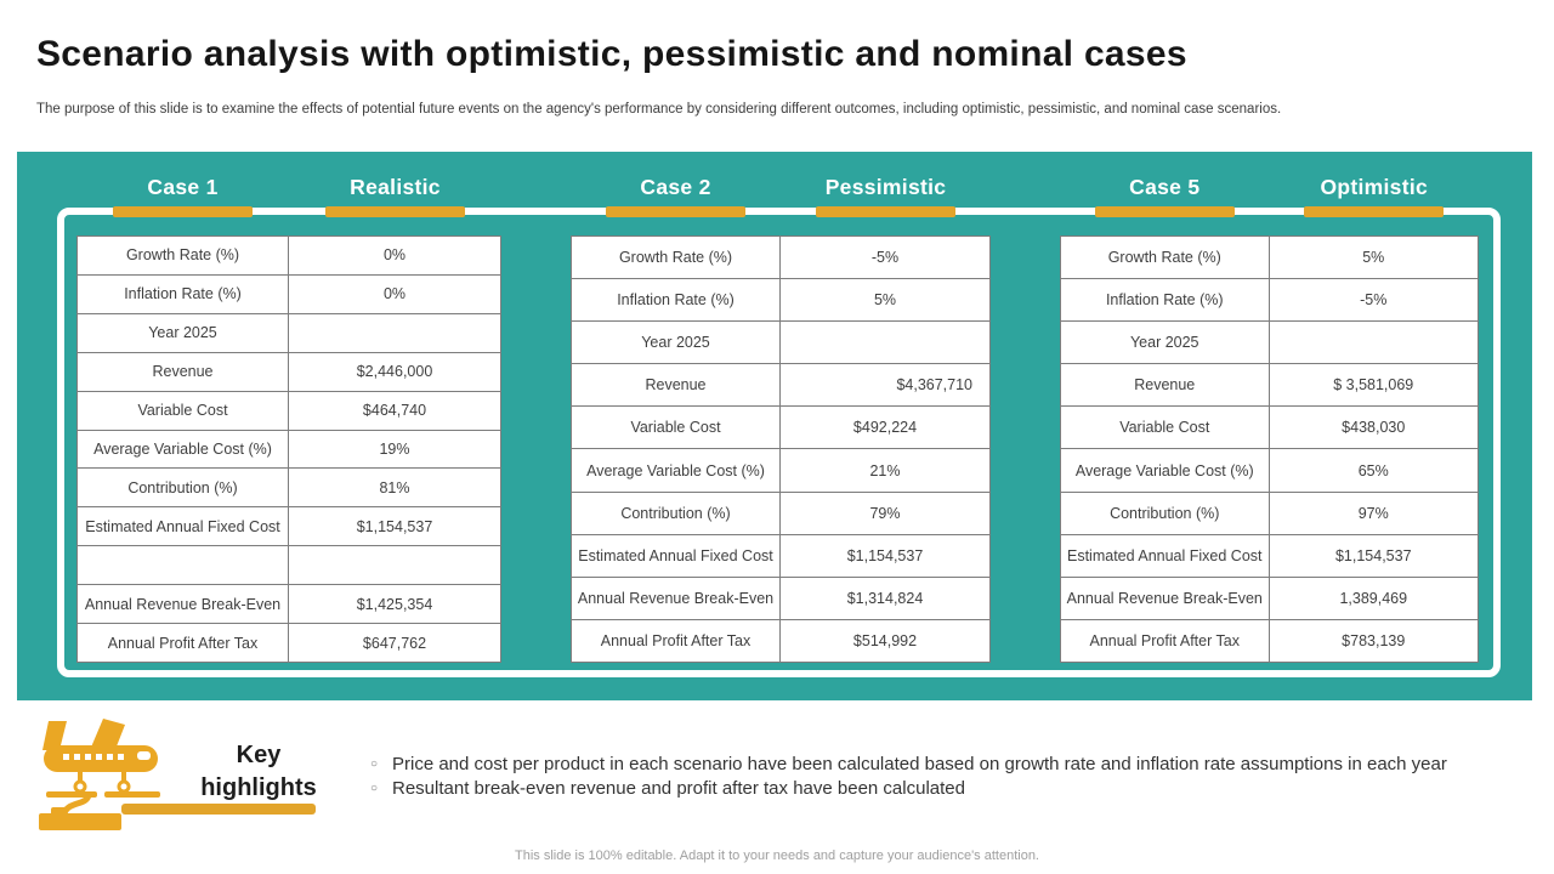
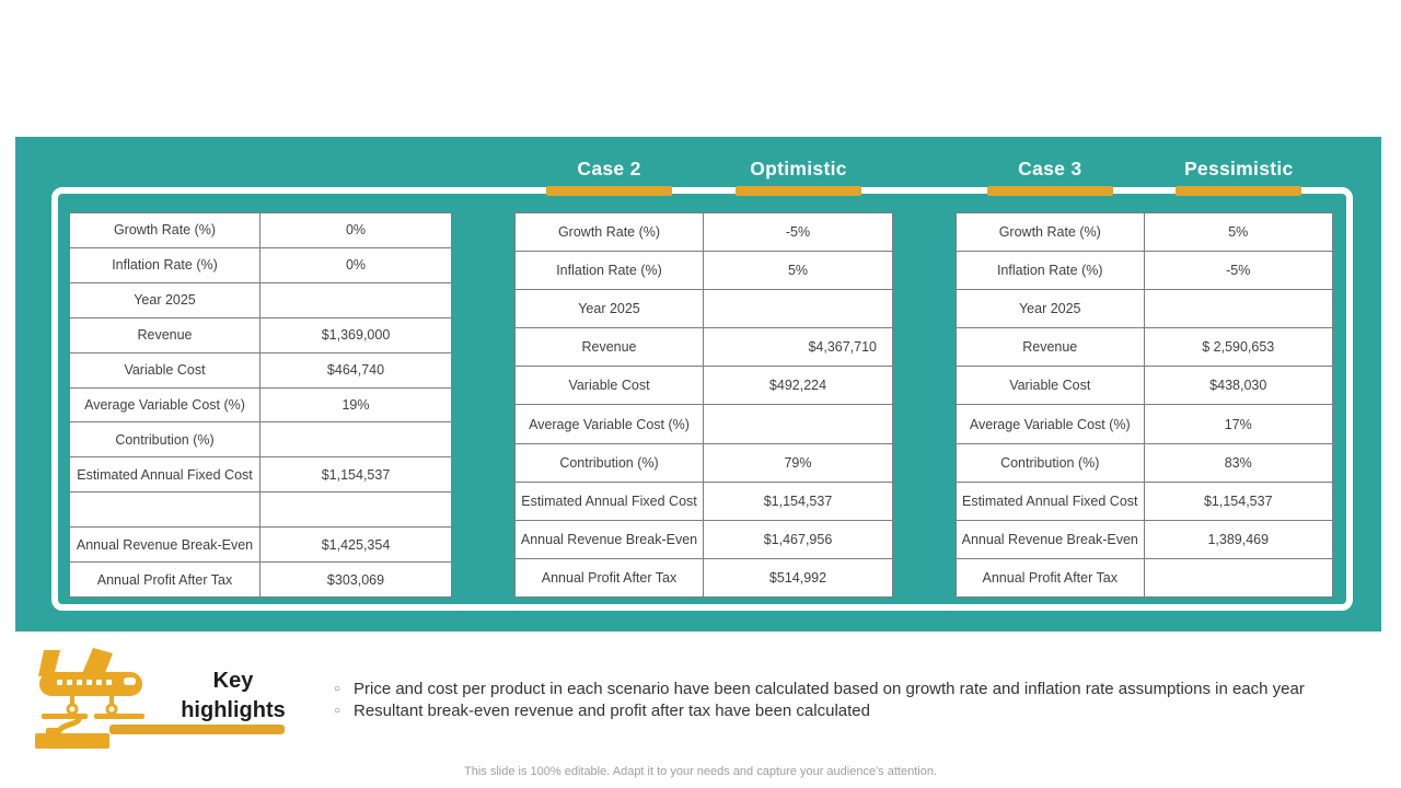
- Scenario analysis with optimistic, pessimistic and nominal cases
- The purpose of this slide is to examine the effects of potential future events on the agency's performance by considering different outcomes, including optimistic, pessimistic, and nominal case scenarios.
- Case 1
- Realistic
  Case 2
- Pessimistic
+ Optimistic
- Case 5
+ Case 3
- Optimistic
+ Pessimistic
  Growth Rate (%)
  0%
  Inflation Rate (%)
  0%
  Year 2025
  Revenue
- $2,446,000
+ $1,369,000
  Variable Cost
  $464,740
  Average Variable Cost (%)
  19%
  Contribution (%)
- 81%
  Estimated Annual Fixed Cost
  $1,154,537
  Annual Revenue Break-Even
  $1,425,354
  Annual Profit After Tax
- $647,762
+ $303,069
  Growth Rate (%)
  -5%
  Inflation Rate (%)
  5%
  Year 2025
  Revenue
  $4,367,710
  Variable Cost
  $492,224
  Average Variable Cost (%)
- 21%
  Contribution (%)
  79%
  Estimated Annual Fixed Cost
  $1,154,537
  Annual Revenue Break-Even
- $1,314,824
+ $1,467,956
  Annual Profit After Tax
  $514,992
  Growth Rate (%)
  5%
  Inflation Rate (%)
  -5%
  Year 2025
  Revenue
- $ 3,581,069
+ $ 2,590,653
  Variable Cost
  $438,030
  Average Variable Cost (%)
- 65%
+ 17%
  Contribution (%)
- 97%
+ 83%
  Estimated Annual Fixed Cost
  $1,154,537
  Annual Revenue Break-Even
  1,389,469
  Annual Profit After Tax
- $783,139
  Key highlights
  ○
  Price and cost per product in each scenario have been calculated based on growth rate and inflation rate assumptions in each year
  ○
  Resultant break-even revenue and profit after tax have been calculated
  This slide is 100% editable. Adapt it to your needs and capture your audience's attention.
